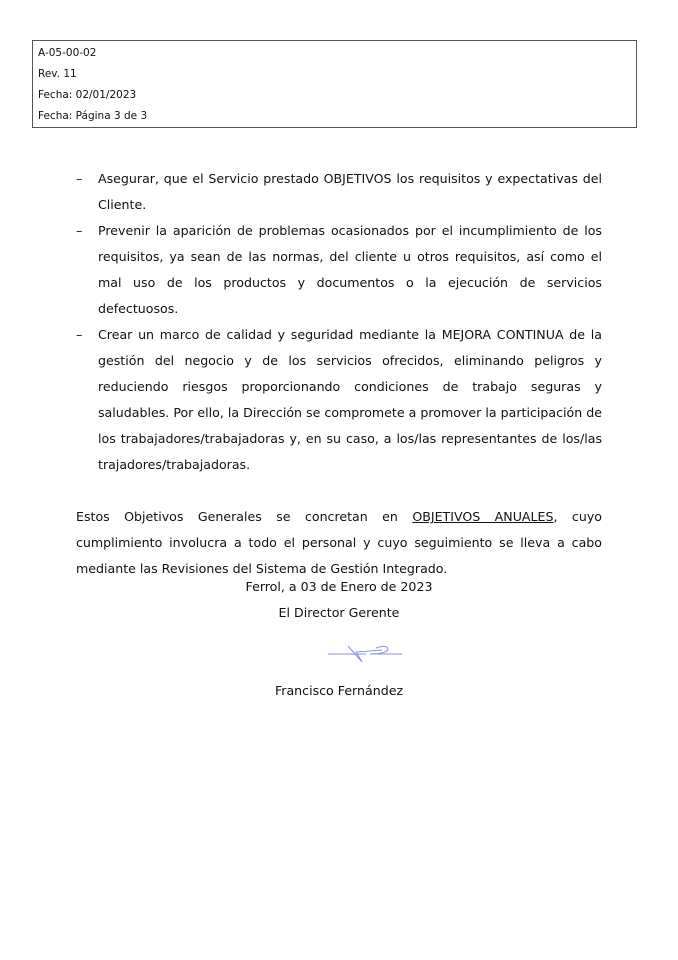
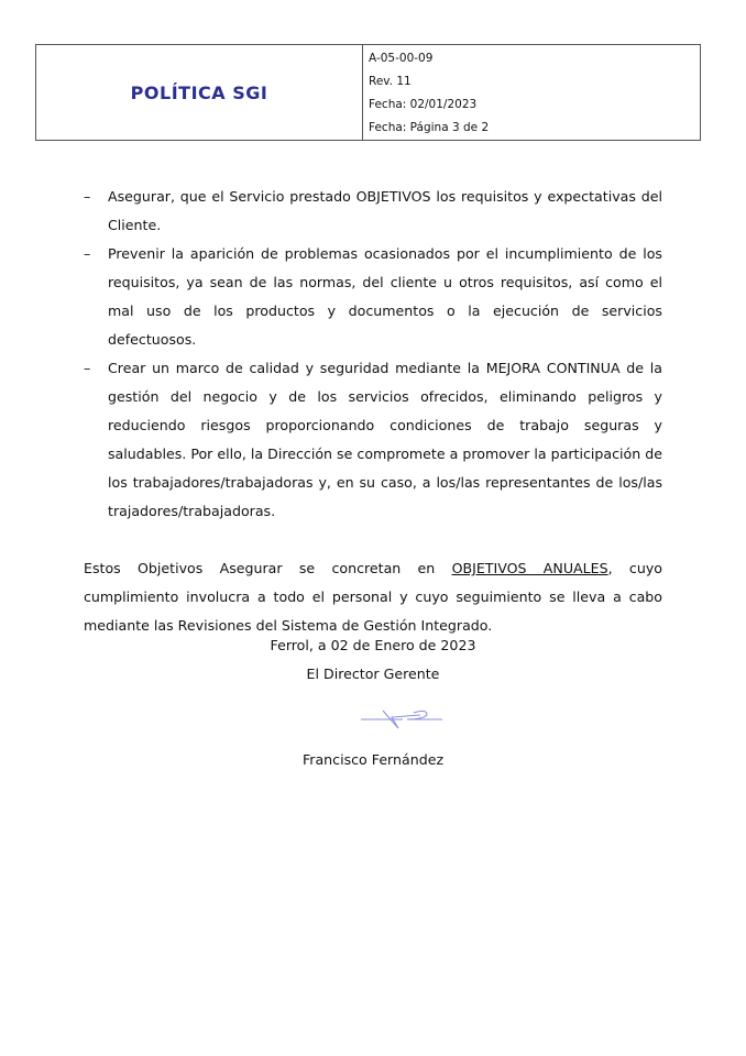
+ POLÍTICA SGI
- A-05-00-02
+ A-05-00-09
  Rev. 11
  Fecha: 02/01/2023
- Fecha: Página 3 de 3
+ Fecha: Página 3 de 2
  –
  Asegurar, que el Servicio prestado OBJETIVOS los requisitos y expectativas del Cliente.
  –
  Prevenir la aparición de problemas ocasionados por el incumplimiento de los requisitos, ya sean de las normas, del cliente u otros requisitos, así como el mal uso de los productos y documentos o la ejecución de servicios defectuosos.
  –
  Crear un marco de calidad y seguridad mediante la MEJORA CONTINUA de la gestión del negocio y de los servicios ofrecidos, eliminando peligros y reduciendo riesgos proporcionando condiciones de trabajo seguras y saludables. Por ello, la Dirección se compromete a promover la participación de los trabajadores/trabajadoras y, en su caso, a los/las representantes de los/las trajadores/trabajadoras.
- Estos Objetivos Generales se concretan en OBJETIVOS ANUALES, cuyo cumplimiento involucra a todo el personal y cuyo seguimiento se lleva a cabo mediante las Revisiones del Sistema de Gestión Integrado.
+ Estos Objetivos Asegurar se concretan en OBJETIVOS ANUALES, cuyo cumplimiento involucra a todo el personal y cuyo seguimiento se lleva a cabo mediante las Revisiones del Sistema de Gestión Integrado.
- Ferrol, a 03 de Enero de 2023
+ Ferrol, a 02 de Enero de 2023
  El Director Gerente
  Francisco Fernández
